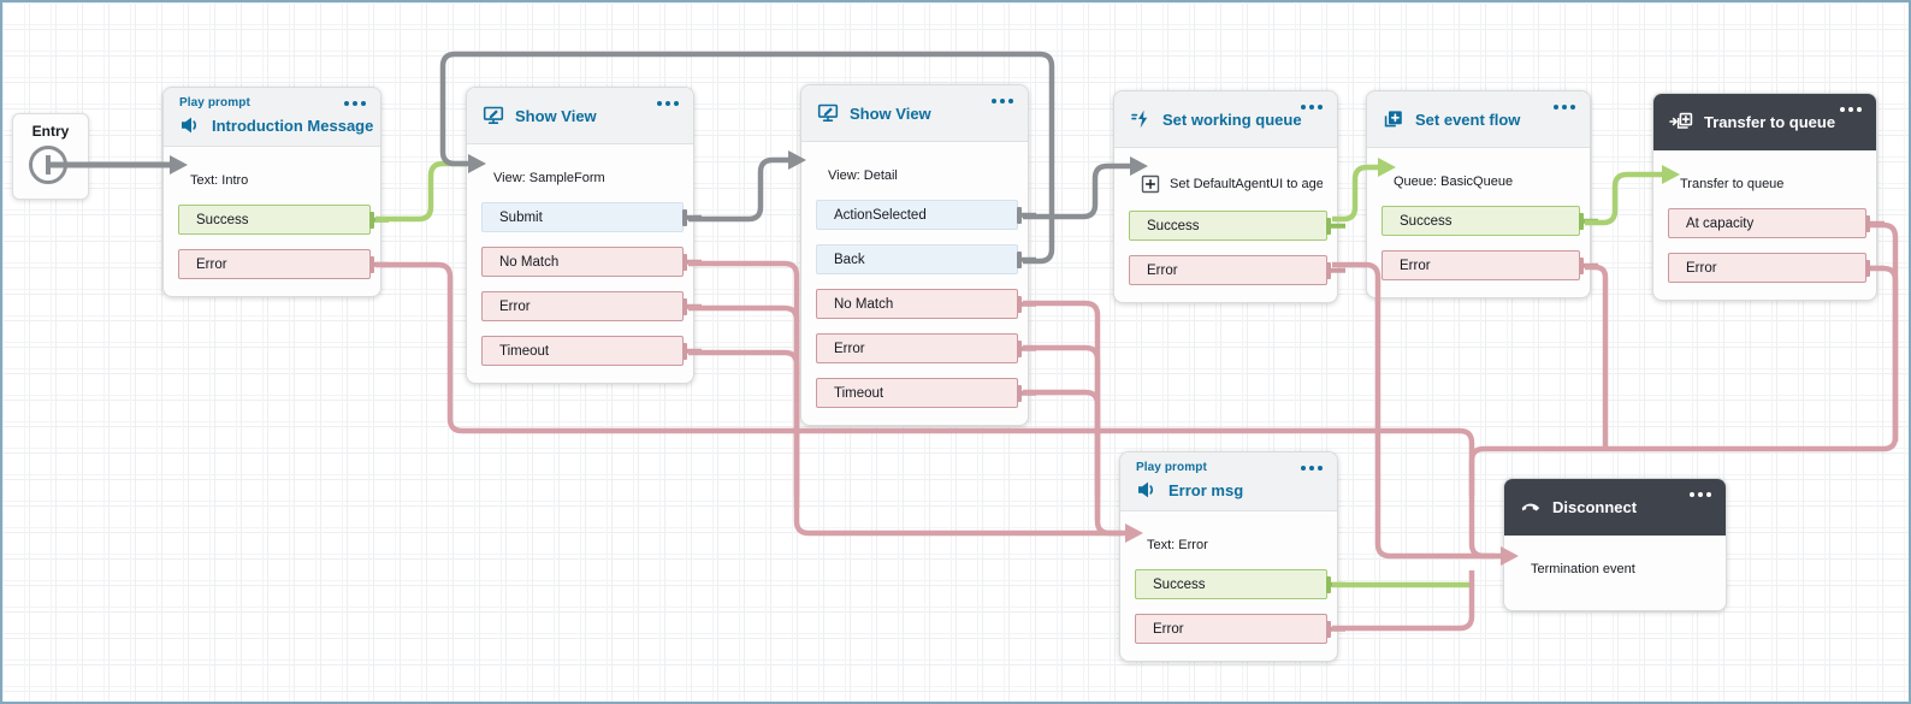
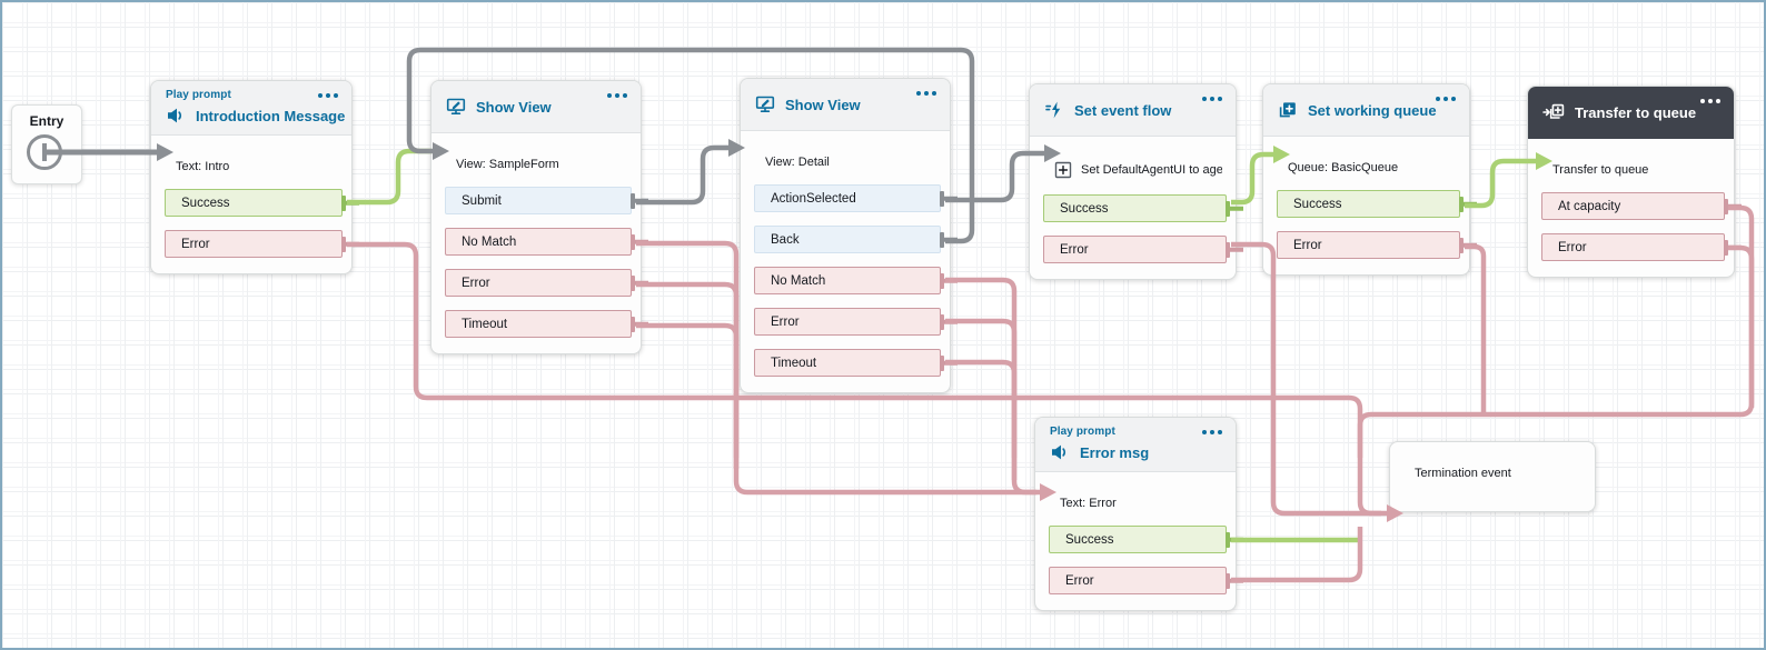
  Entry
  Play prompt
  Introduction Message
  Text: Intro
  Success
  Error
  Show View
  View: SampleForm
  Submit
  No Match
  Error
  Timeout
  Show View
  View: Detail
  ActionSelected
  Back
  No Match
  Error
  Timeout
- Set working queue
+ Set event flow
  Set DefaultAgentUI to age
  Success
  Error
- Set event flow
+ Set working queue
  Queue: BasicQueue
  Success
  Error
  Transfer to queue
  Transfer to queue
  At capacity
  Error
  Play prompt
  Error msg
  Text: Error
  Success
  Error
- Disconnect
  Termination event
